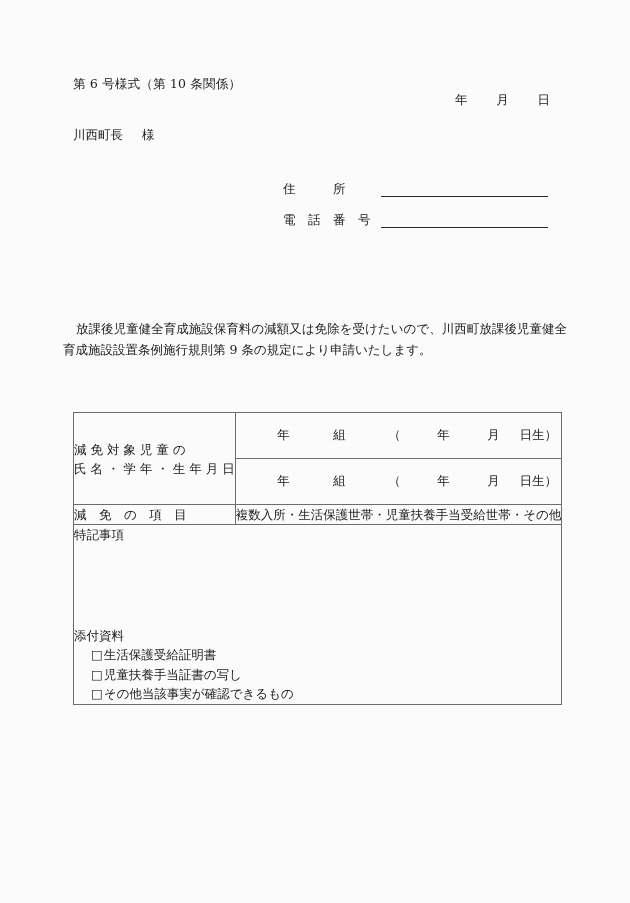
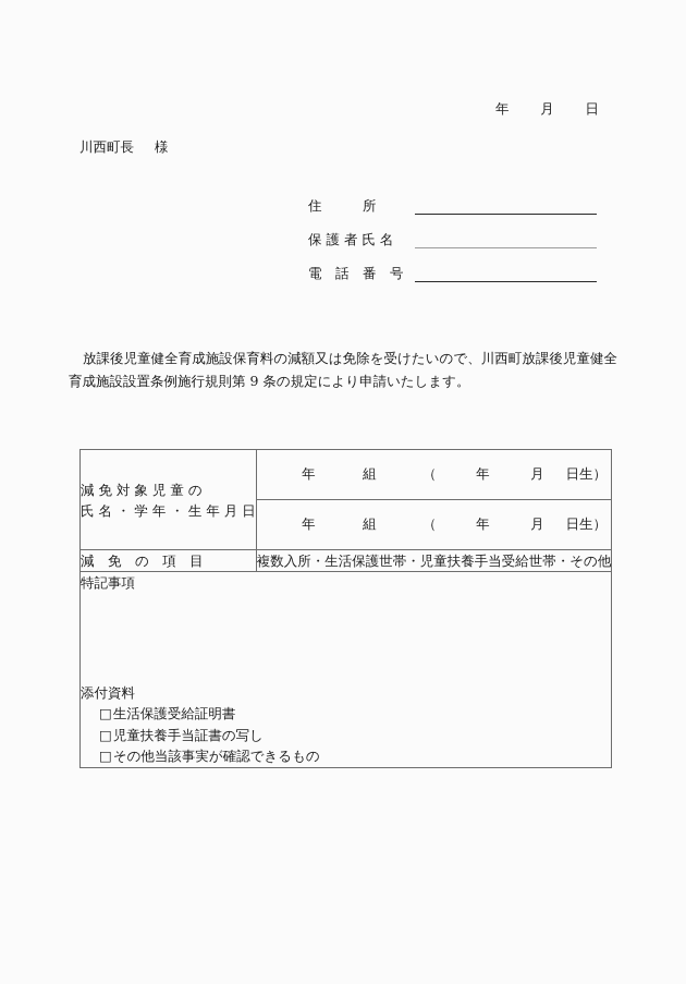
- 第 6 号様式（第 10 条関係）
  年
  月
  日
  川西町長 様
  住 所
+ 保 護 者 氏 名
  電 話 番 号
  放課後児童健全育成施設保育料の減額又は免除を受けたいので、川西町放課後児童健全育成施設設置条例施行規則第 9 条の規定により申請いたします。
  減 免 対 象 児 童 の 氏 名 ・ 学 年 ・ 生 年 月 日	年 組 （ 年 月 日生）
  年 組 （ 年 月 日生）
  減 免 の 項 目	複数入所・生活保護世帯・児童扶養手当受給世帯・その他
  特記事項 添付資料 □生活保護受給証明書 □児童扶養手当証書の写し □その他当該事実が確認できるもの
